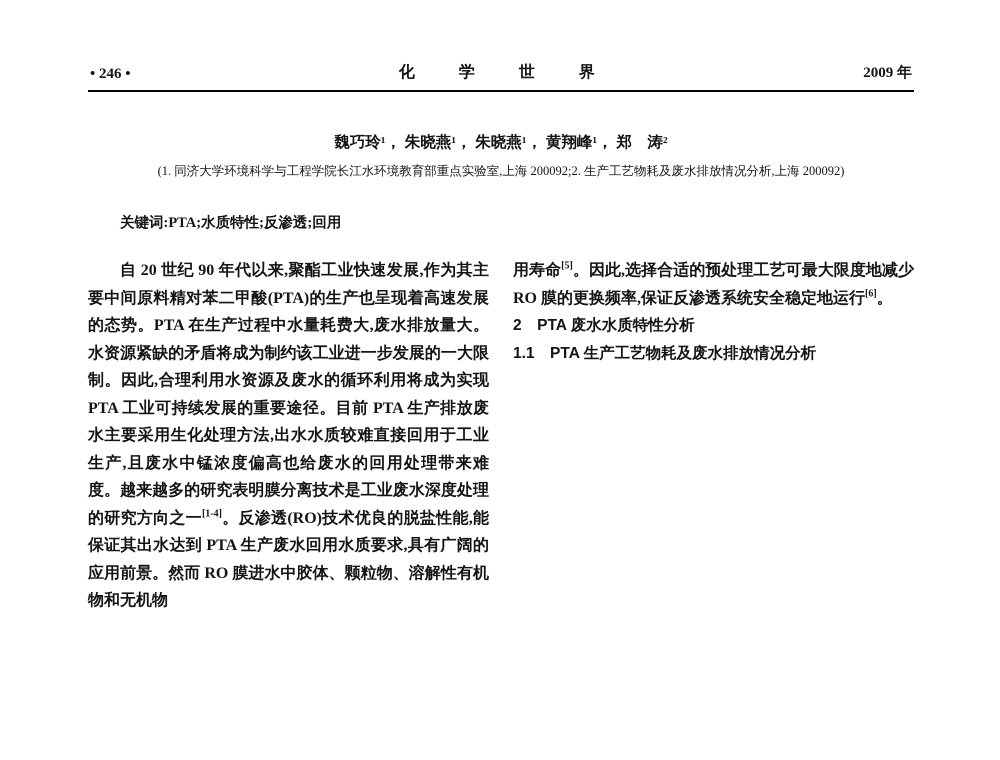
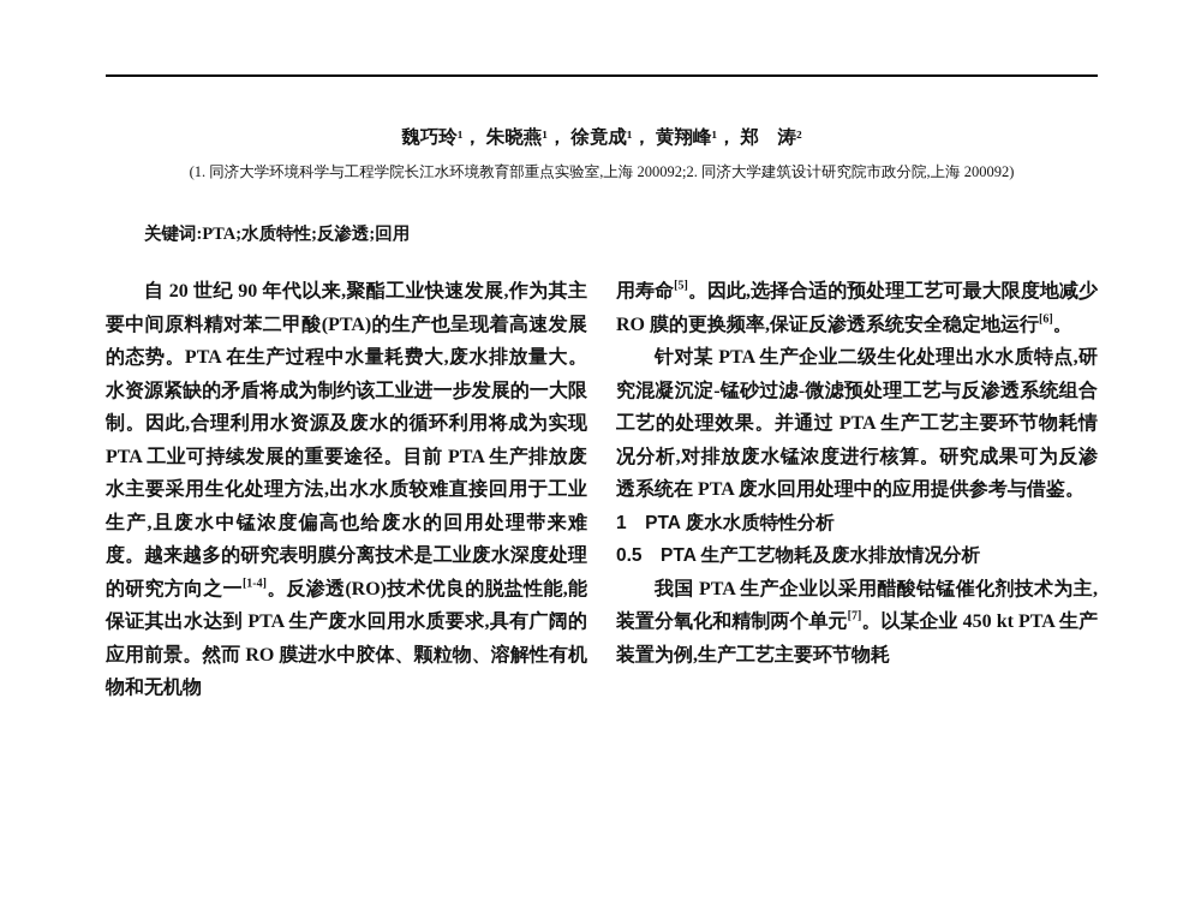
- • 246 •
- 化 学 世 界
- 2009 年
- 魏巧玲¹， 朱晓燕¹， 朱晓燕¹， 黄翔峰¹， 郑 涛²
+ 魏巧玲¹， 朱晓燕¹， 徐竟成¹， 黄翔峰¹， 郑 涛²
- (1. 同济大学环境科学与工程学院长江水环境教育部重点实验室,上海 200092;2. 生产工艺物耗及废水排放情况分析,上海 200092)
+ (1. 同济大学环境科学与工程学院长江水环境教育部重点实验室,上海 200092;2. 同济大学建筑设计研究院市政分院,上海 200092)
  关键词:PTA;水质特性;反渗透;回用
  自 20 世纪 90 年代以来,聚酯工业快速发展,作为其主要中间原料精对苯二甲酸(PTA)的生产也呈现着高速发展的态势。PTA 在生产过程中水量耗费大,废水排放量大。水资源紧缺的矛盾将成为制约该工业进一步发展的一大限制。因此,合理利用水资源及废水的循环利用将成为实现 PTA 工业可持续发展的重要途径。目前 PTA 生产排放废水主要采用生化处理方法,出水水质较难直接回用于工业生产,且废水中锰浓度偏高也给废水的回用处理带来难度。越来越多的研究表明膜分离技术是工业废水深度处理的研究方向之一[1-4]。反渗透(RO)技术优良的脱盐性能,能保证其出水达到 PTA 生产废水回用水质要求,具有广阔的应用前景。然而 RO 膜进水中胶体、颗粒物、溶解性有机物和无机物
  用寿命[5]。因此,选择合适的预处理工艺可最大限度地减少 RO 膜的更换频率,保证反渗透系统安全稳定地运行[6]。
+ 针对某 PTA 生产企业二级生化处理出水水质特点,研究混凝沉淀-锰砂过滤-微滤预处理工艺与反渗透系统组合工艺的处理效果。并通过 PTA 生产工艺主要环节物耗情况分析,对排放废水锰浓度进行核算。研究成果可为反渗透系统在 PTA 废水回用处理中的应用提供参考与借鉴。
- 2 PTA 废水水质特性分析
+ 1 PTA 废水水质特性分析
- 1.1 PTA 生产工艺物耗及废水排放情况分析
+ 0.5 PTA 生产工艺物耗及废水排放情况分析
+ 我国 PTA 生产企业以采用醋酸钴锰催化剂技术为主,装置分氧化和精制两个单元[7]。以某企业 450 kt PTA 生产装置为例,生产工艺主要环节物耗
